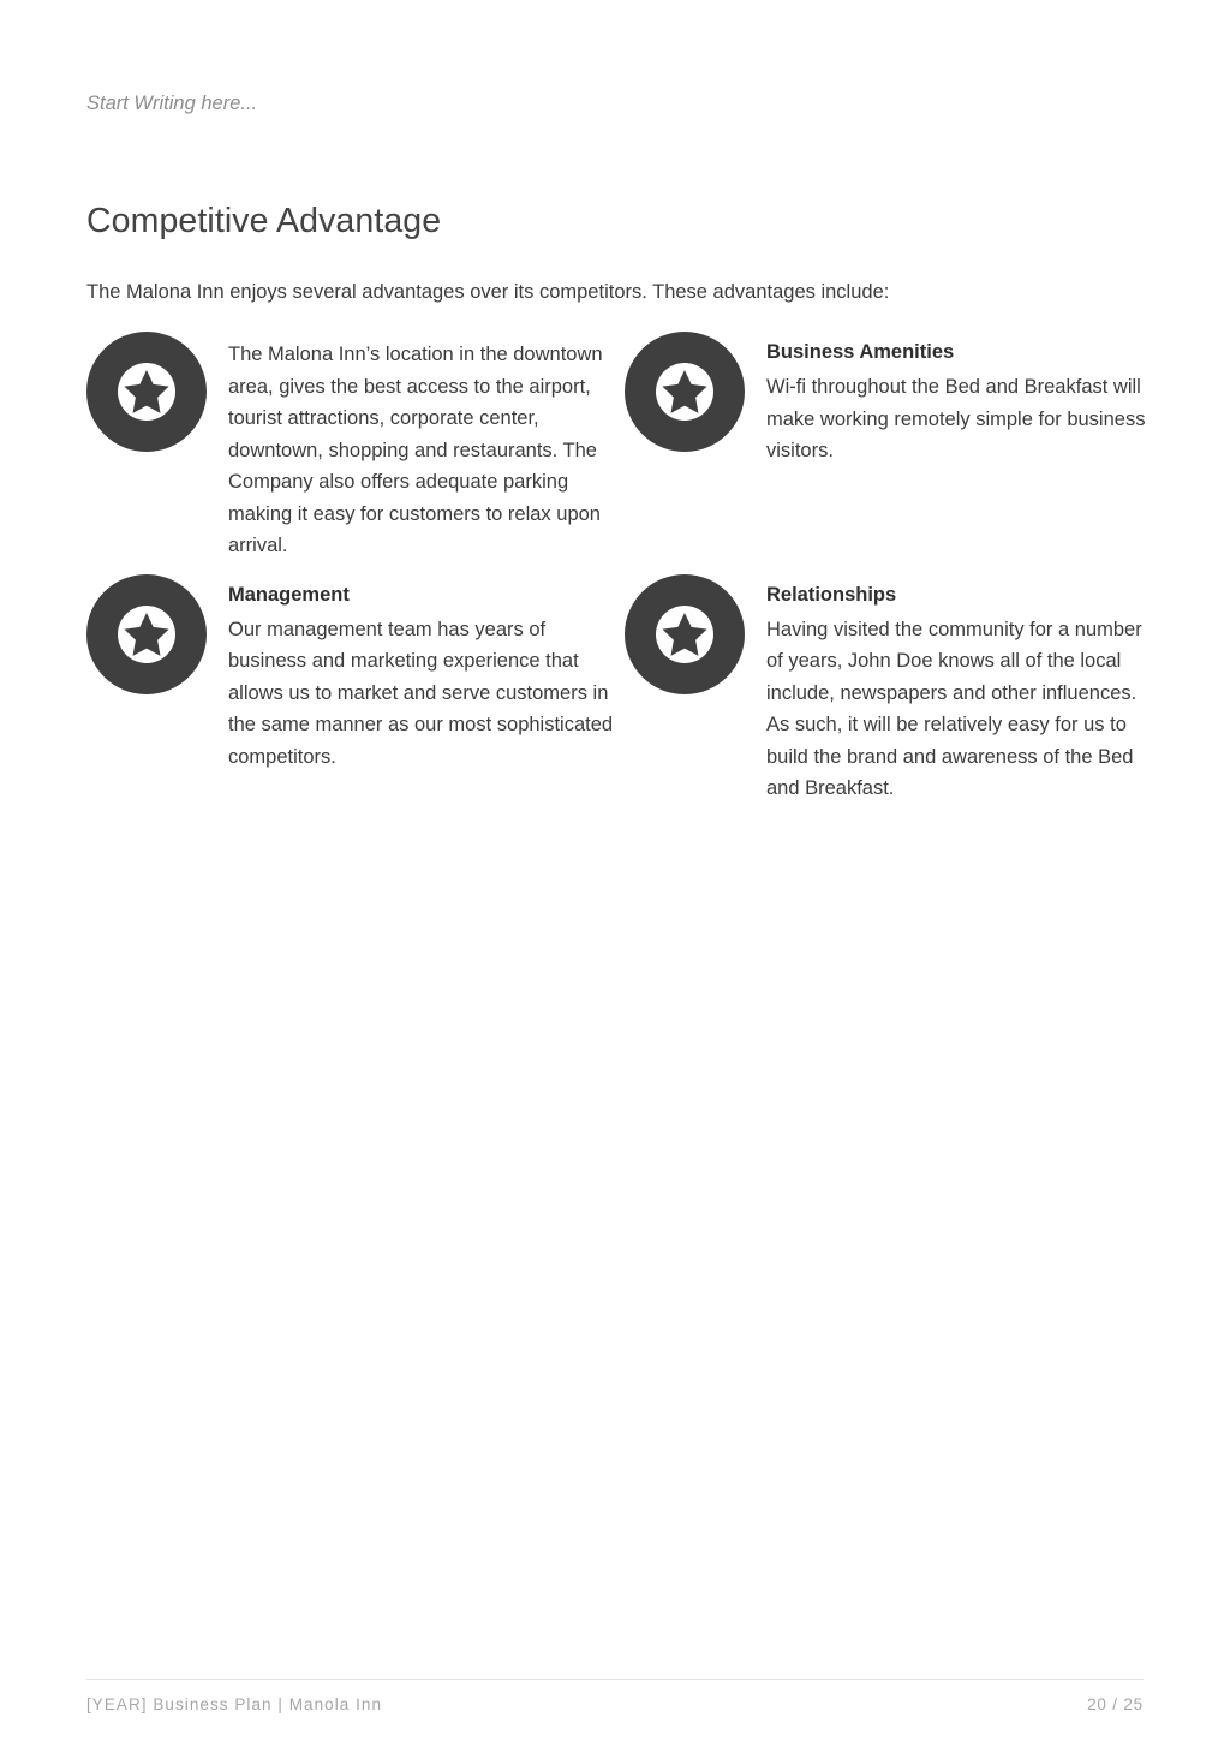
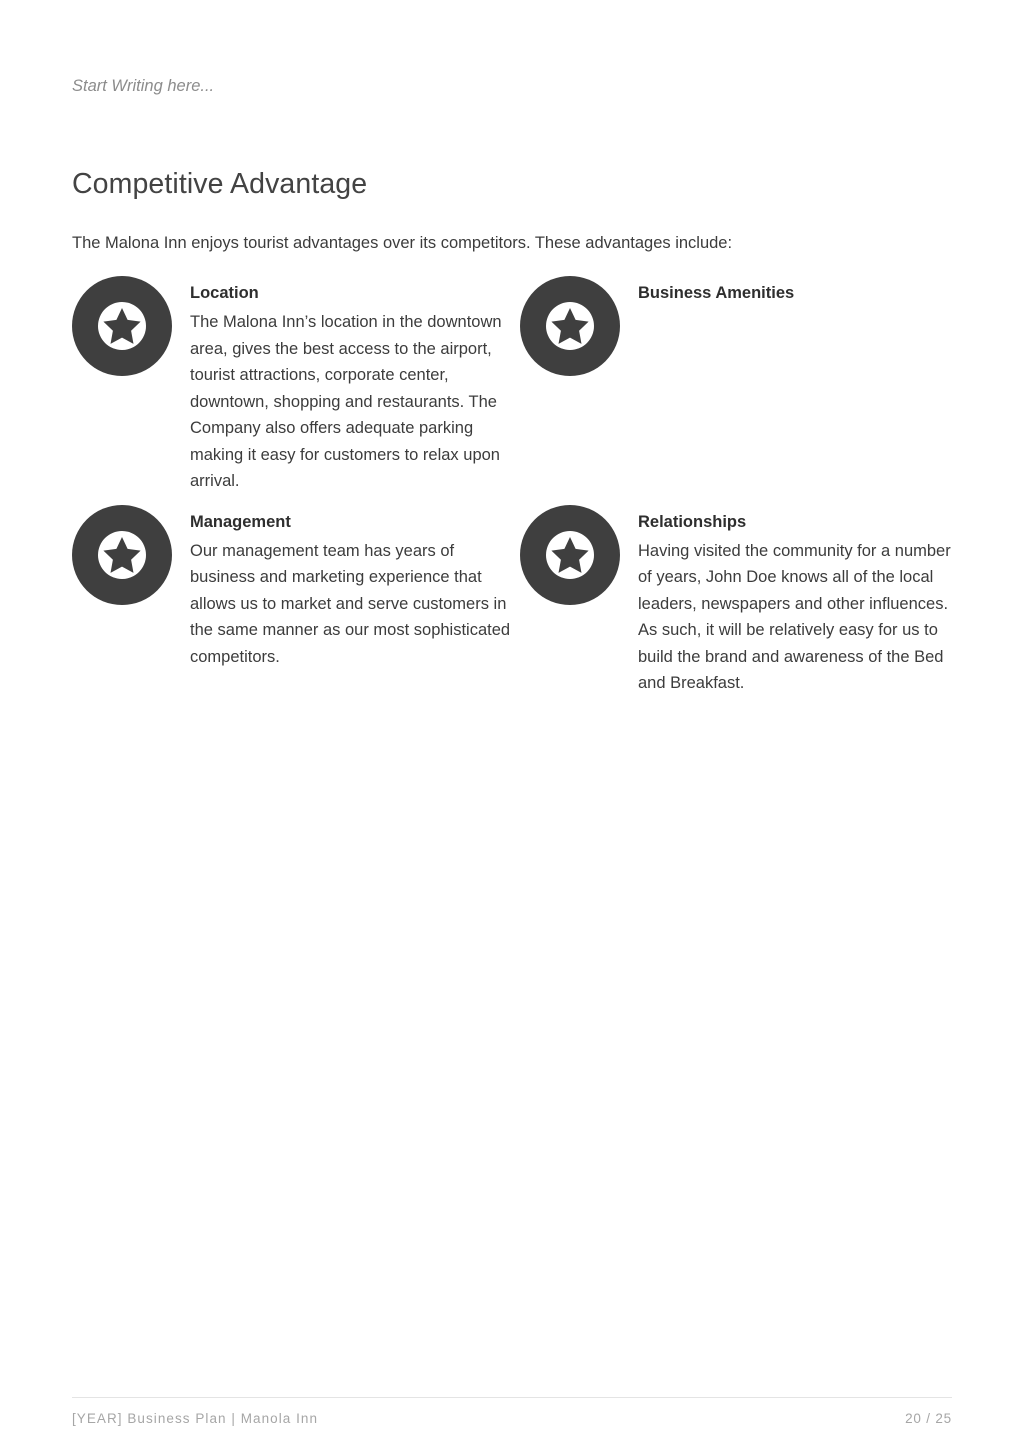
  Start Writing here...
  Competitive Advantage
- The Malona Inn enjoys several advantages over its competitors. These advantages include:
+ The Malona Inn enjoys tourist advantages over its competitors. These advantages include:
+ Location
  The Malona Inn’s location in the downtown area, gives the best access to the airport, tourist attractions, corporate center, downtown, shopping and restaurants. The Company also offers adequate parking making it easy for customers to relax upon arrival.
  Business Amenities
- Wi-fi throughout the Bed and Breakfast will make working remotely simple for business visitors.
  Management
  Our management team has years of business and marketing experience that allows us to market and serve customers in the same manner as our most sophisticated competitors.
  Relationships
- Having visited the community for a number of years, John Doe knows all of the local include, newspapers and other influences. As such, it will be relatively easy for us to build the brand and awareness of the Bed and Breakfast.
+ Having visited the community for a number of years, John Doe knows all of the local leaders, newspapers and other influences. As such, it will be relatively easy for us to build the brand and awareness of the Bed and Breakfast.
  [YEAR] Business Plan | Manola Inn
  20 / 25
